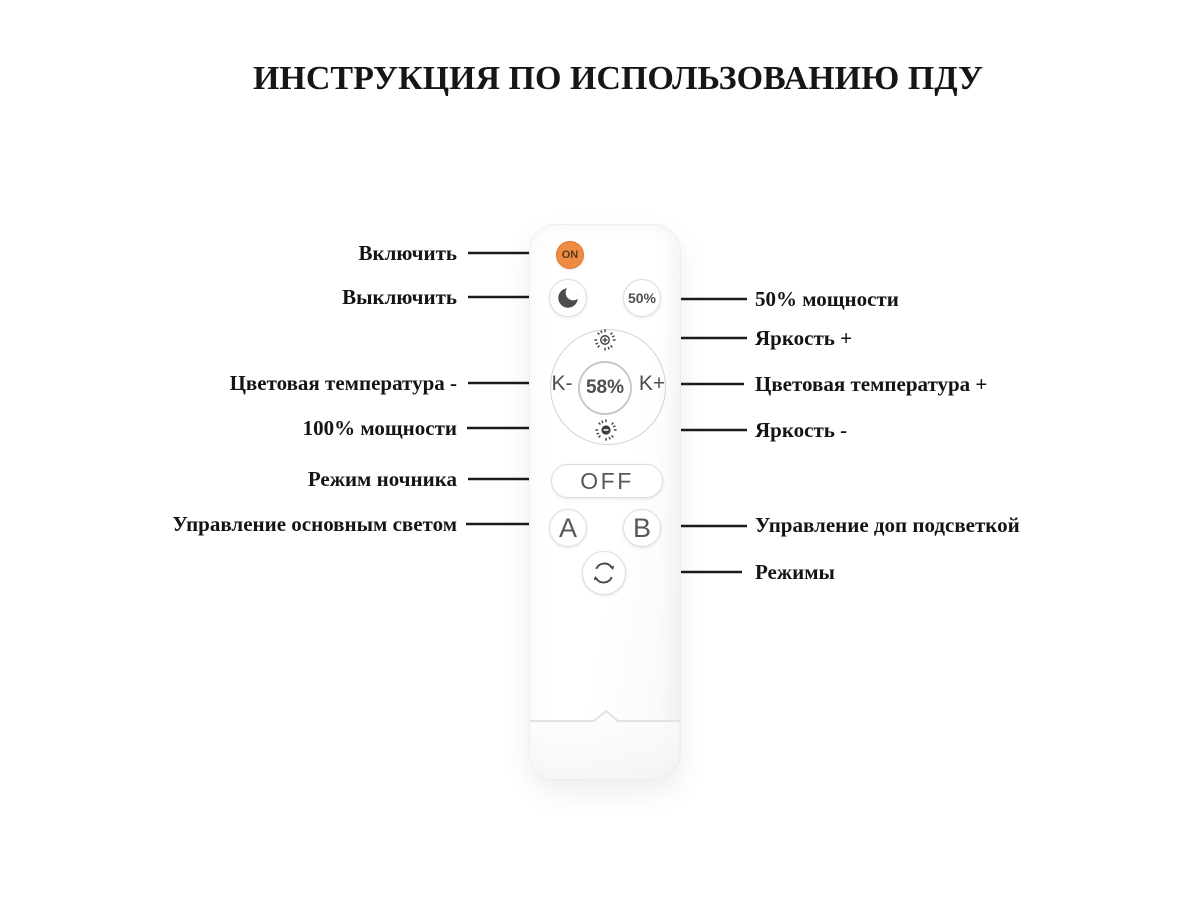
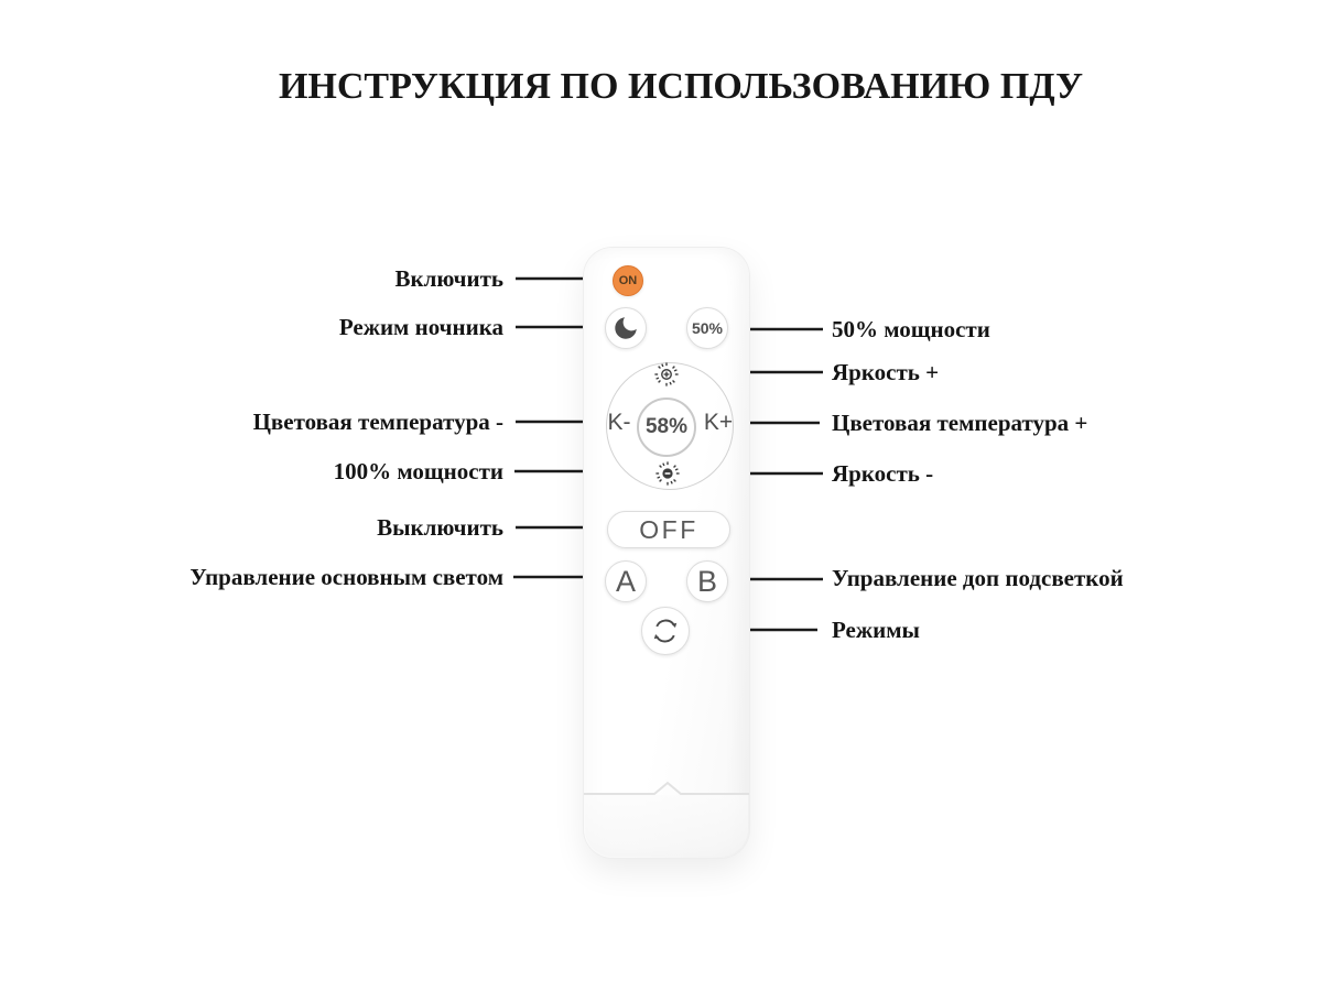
  ИНСТРУКЦИЯ ПО ИСПОЛЬЗОВАНИЮ ПДУ
  Включить
- Выключить
+ Режим ночника
  Цветовая температура -
  100% мощности
- Режим ночника
+ Выключить
  Управление основным светом
  50% мощности
  Яркость +
  Цветовая температура +
  Яркость -
  Управление доп подсветкой
  Режимы
  ON
  50%
  K-
  58%
  K+
  OFF
  A
  B
